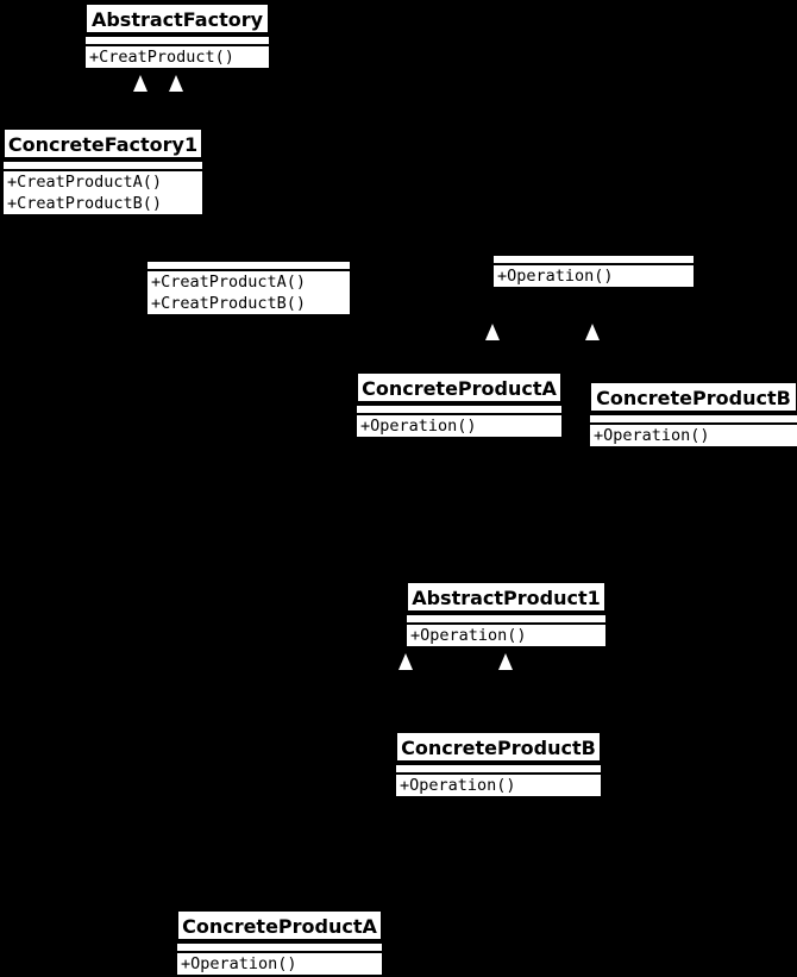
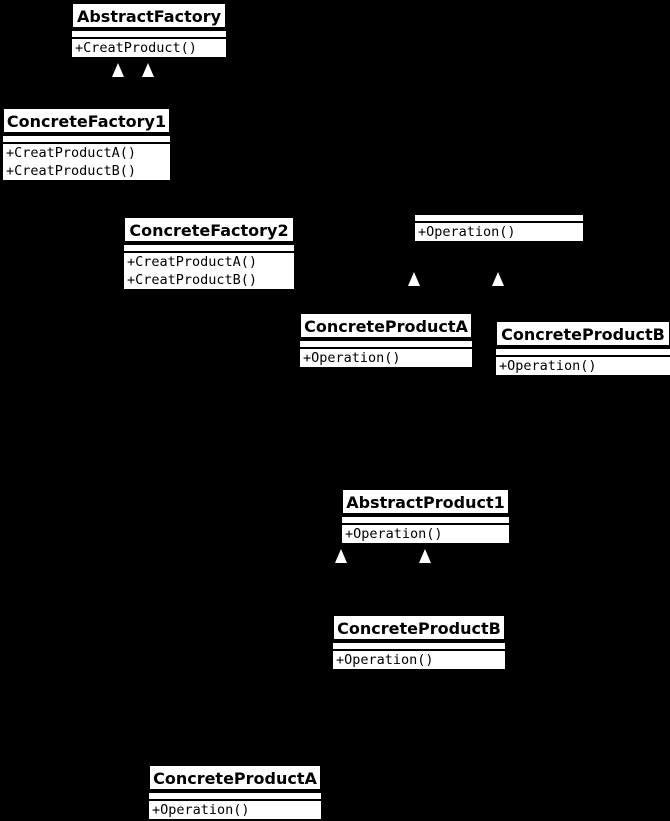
  AbstractFactory
  +CreatProduct()
  ConcreteFactory1
  +CreatProductA()
  +CreatProductB()
+ ConcreteFactory2
  +CreatProductA()
  +CreatProductB()
  +Operation()
  ConcreteProductA
  +Operation()
  ConcreteProductB
  +Operation()
  AbstractProduct1
  +Operation()
  ConcreteProductB
  +Operation()
  ConcreteProductA
  +Operation()
